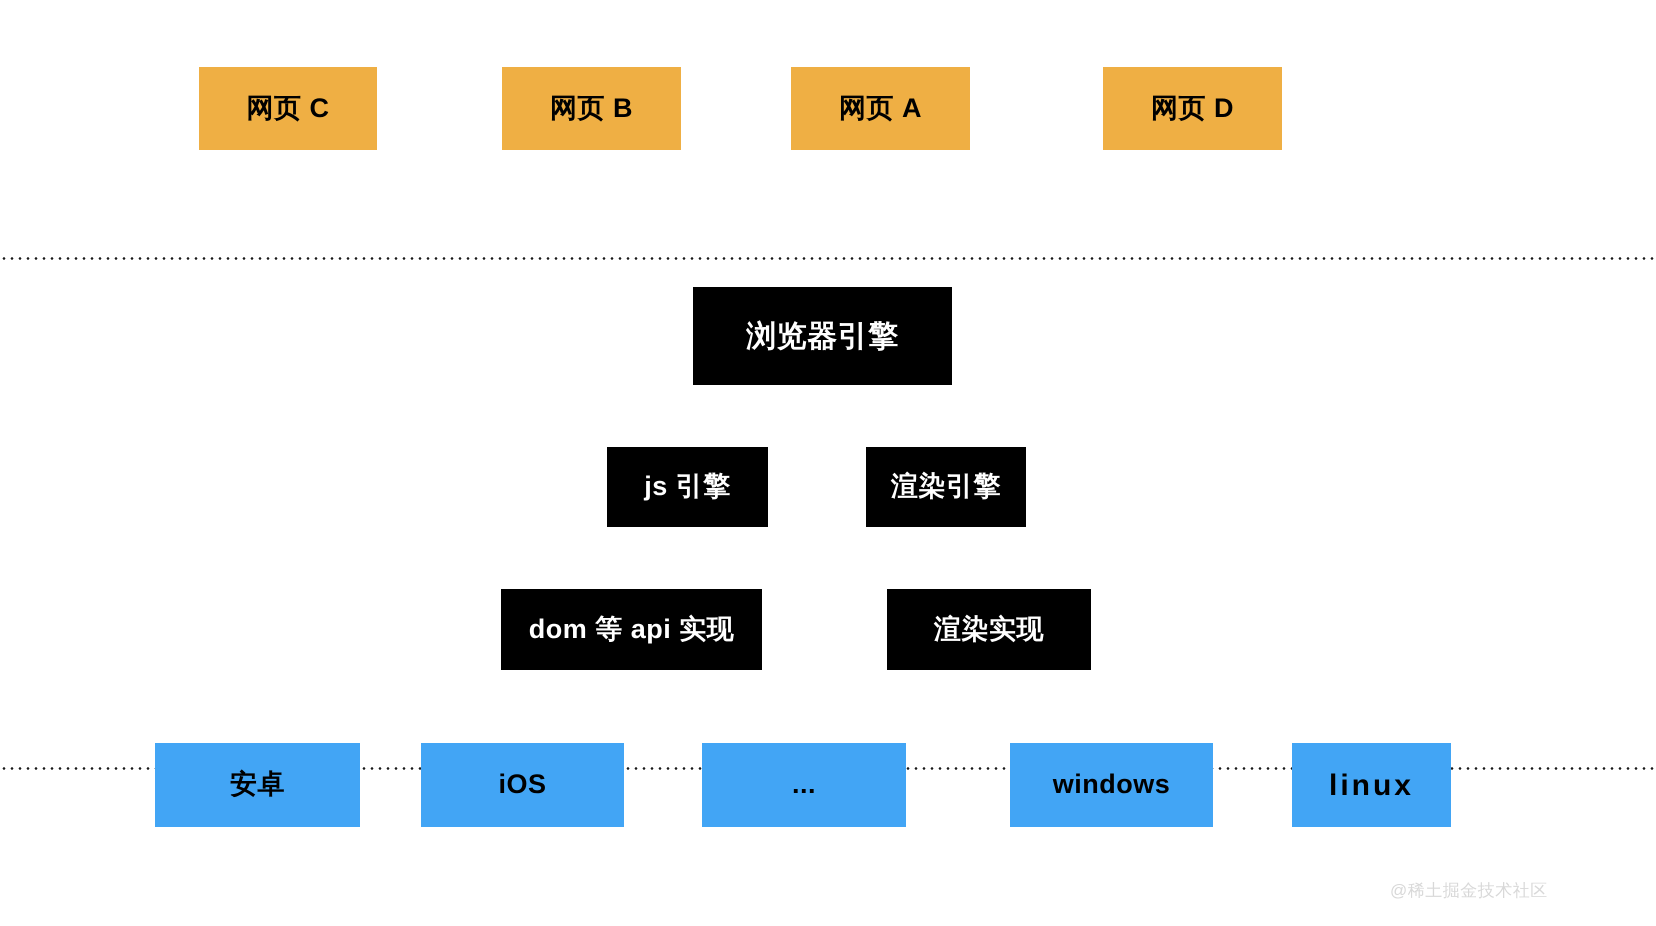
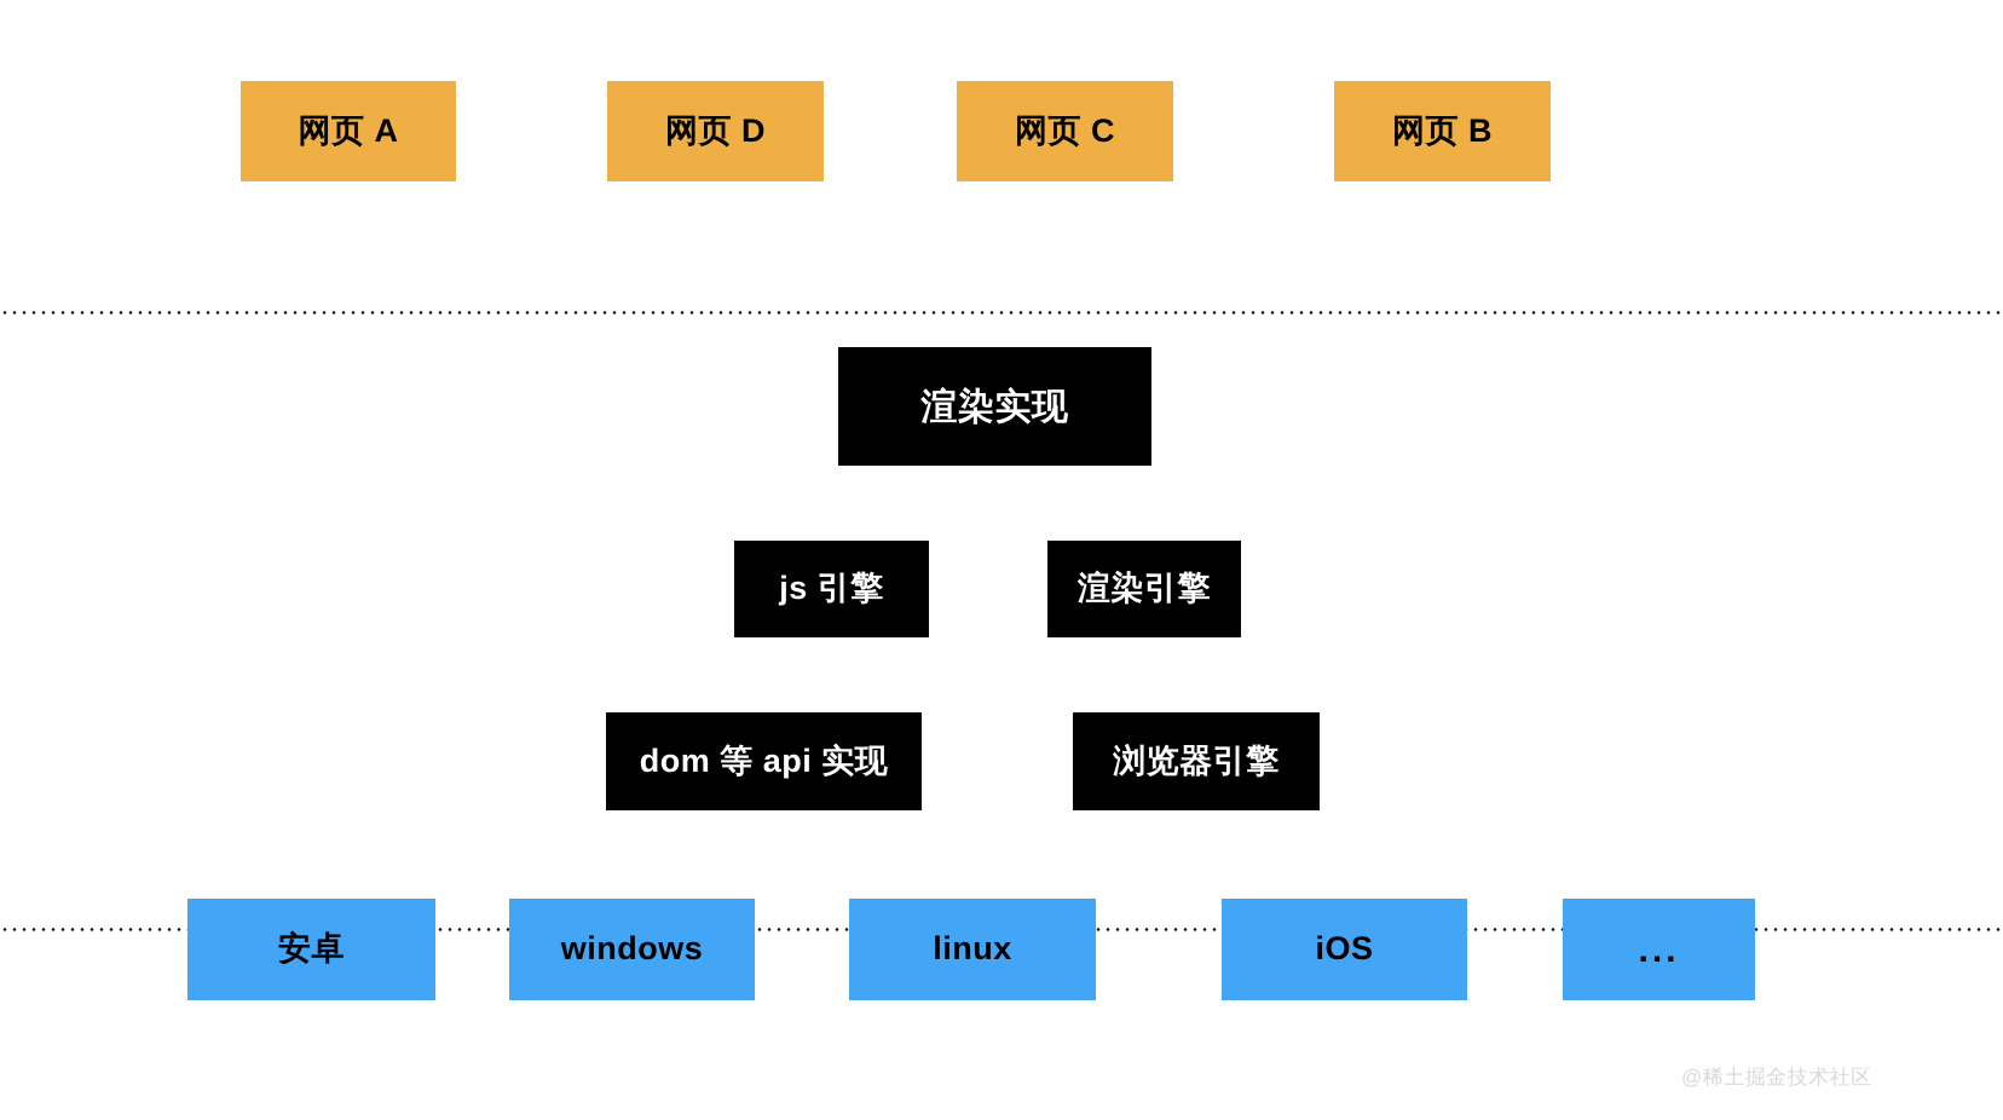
- 网页 C
+ 网页 A
- 网页 B
+ 网页 D
- 网页 A
+ 网页 C
- 网页 D
+ 网页 B
- 浏览器引擎
+ 渲染实现
  js 引擎
  渲染引擎
  dom 等 api 实现
- 渲染实现
+ 浏览器引擎
  安卓
- iOS
+ windows
- ...
+ linux
- windows
+ iOS
- linux
+ ...
  @稀土掘金技术社区
